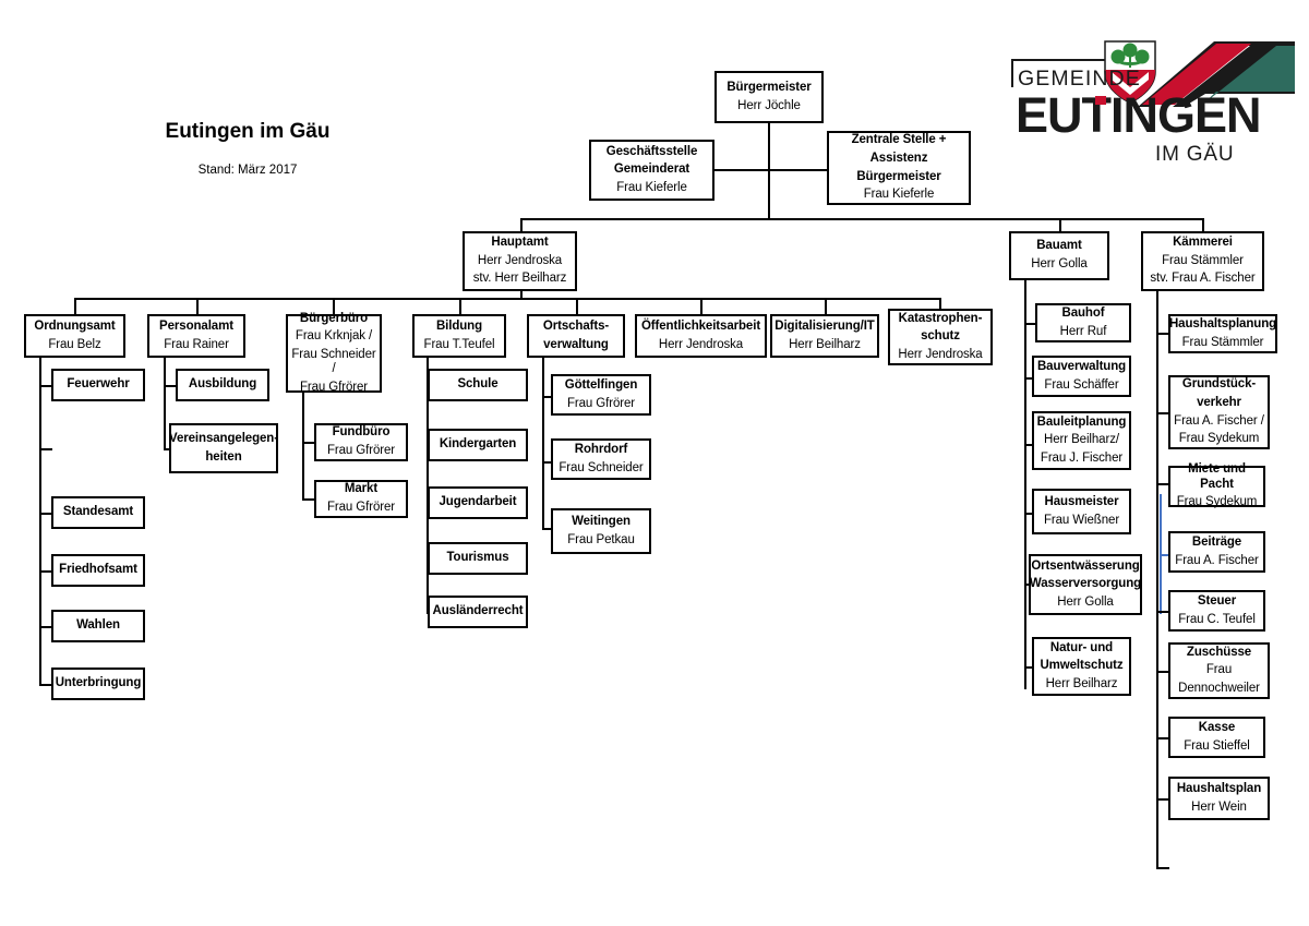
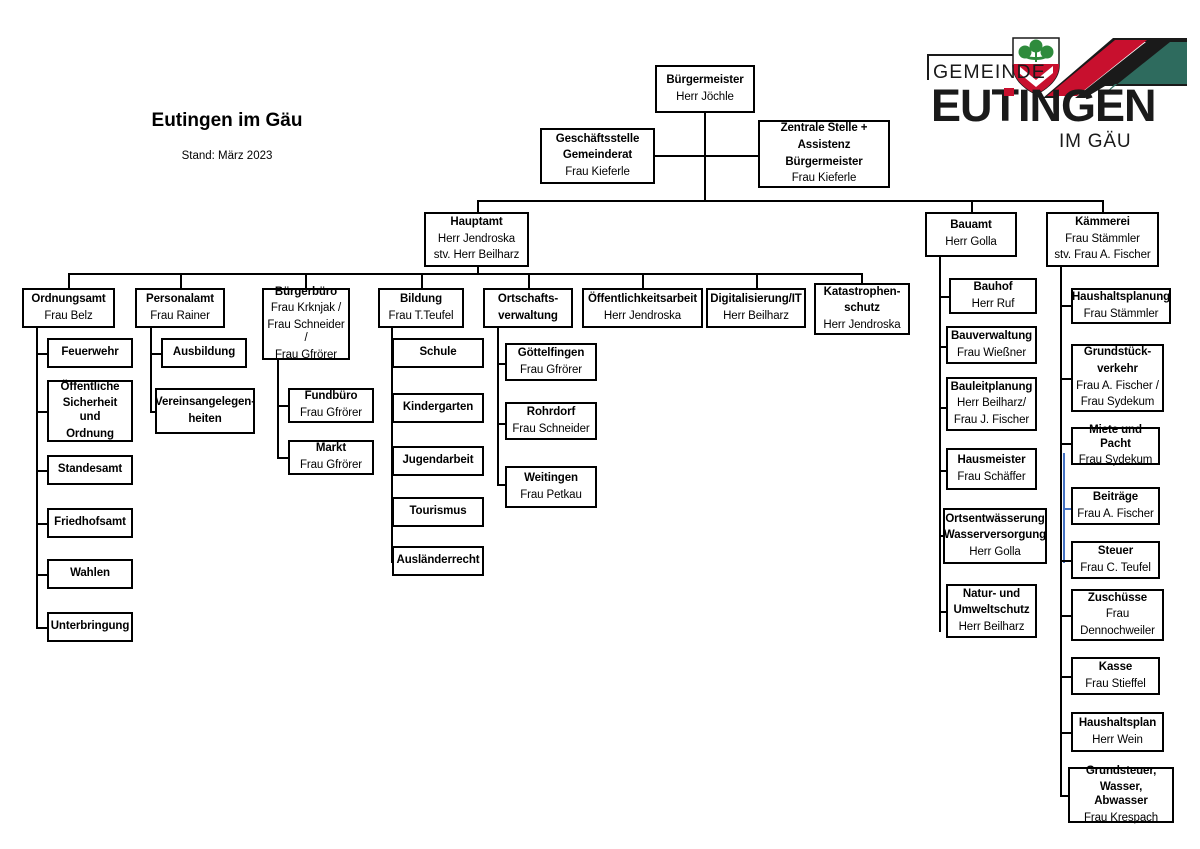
  Eutingen im Gäu
- Stand: März 2017
+ Stand: März 2023
  GEMEINDE
  EUTINGEN
  IM GÄU
  Bürgermeister
  Herr Jöchle
  Geschäftsstelle
  Gemeinderat
  Frau Kieferle
  Zentrale Stelle +
  Assistenz
  Bürgermeister
  Frau Kieferle
  Hauptamt
  Herr Jendroska
  stv. Herr Beilharz
  Bauamt
  Herr Golla
  Kämmerei
  Frau Stämmler
  stv. Frau A. Fischer
  Ordnungsamt
  Frau Belz
  Personalamt
  Frau Rainer
  Bürgerbüro
  Frau Krknjak /
  Frau Schneider /
  Frau Gfrörer
  Bildung
  Frau T.Teufel
  Ortschafts-
  verwaltung
  Öffentlichkeitsarbeit
  Herr Jendroska
  Digitalisierung/IT
  Herr Beilharz
  Katastrophen-
  schutz
  Herr Jendroska
  Feuerwehr
+ Öffentliche
+ Sicherheit und
+ Ordnung
  Standesamt
  Friedhofsamt
  Wahlen
  Unterbringung
  Ausbildung
  Vereinsangelegen-
  heiten
  Fundbüro
  Frau Gfrörer
  Markt
  Frau Gfrörer
  Schule
  Kindergarten
  Jugendarbeit
  Tourismus
  Ausländerrecht
  Göttelfingen
  Frau Gfrörer
  Rohrdorf
  Frau Schneider
  Weitingen
  Frau Petkau
  Bauhof
  Herr Ruf
  Bauverwaltung
- Frau Schäffer
+ Frau Wießner
  Bauleitplanung
  Herr Beilharz/
  Frau J. Fischer
  Hausmeister
- Frau Wießner
+ Frau Schäffer
  Ortsentwässerung
  Wasserversorgung
  Herr Golla
  Natur- und
  Umweltschutz
  Herr Beilharz
  Haushaltsplanung
  Frau Stämmler
  Grundstück-
  verkehr
  Frau A. Fischer /
  Frau Sydekum
  Miete und Pacht
  Frau Sydekum
  Beiträge
  Frau A. Fischer
  Steuer
  Frau C. Teufel
  Zuschüsse
  Frau
  Dennochweiler
  Kasse
  Frau Stieffel
  Haushaltsplan
  Herr Wein
+ Grundsteuer,
+ Wasser, Abwasser
+ Frau Krespach
